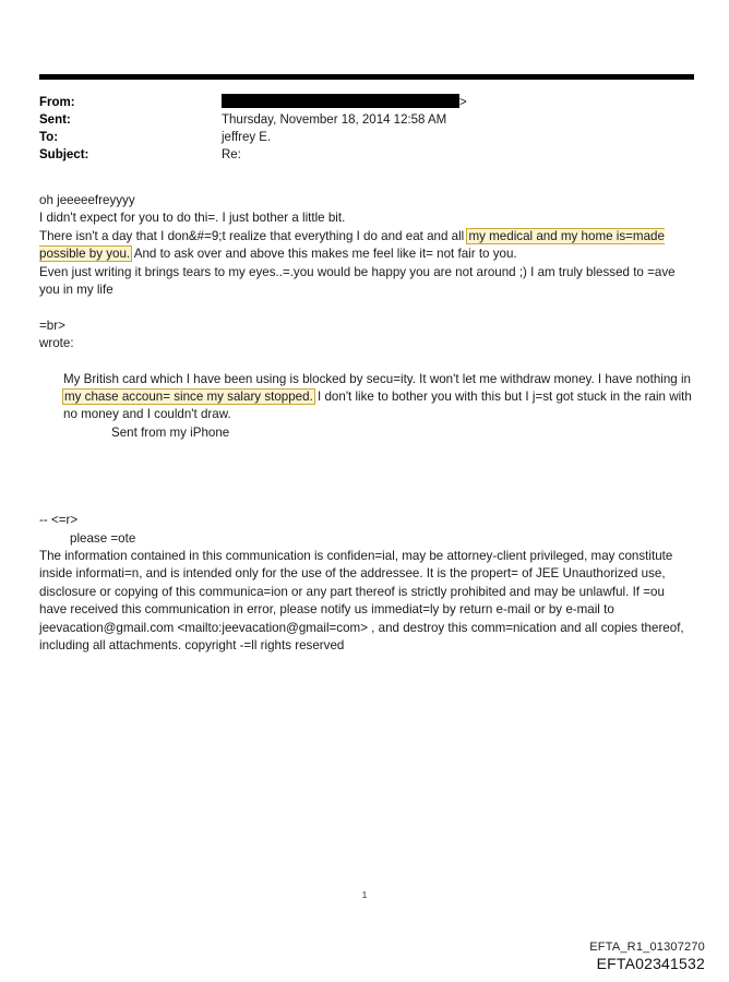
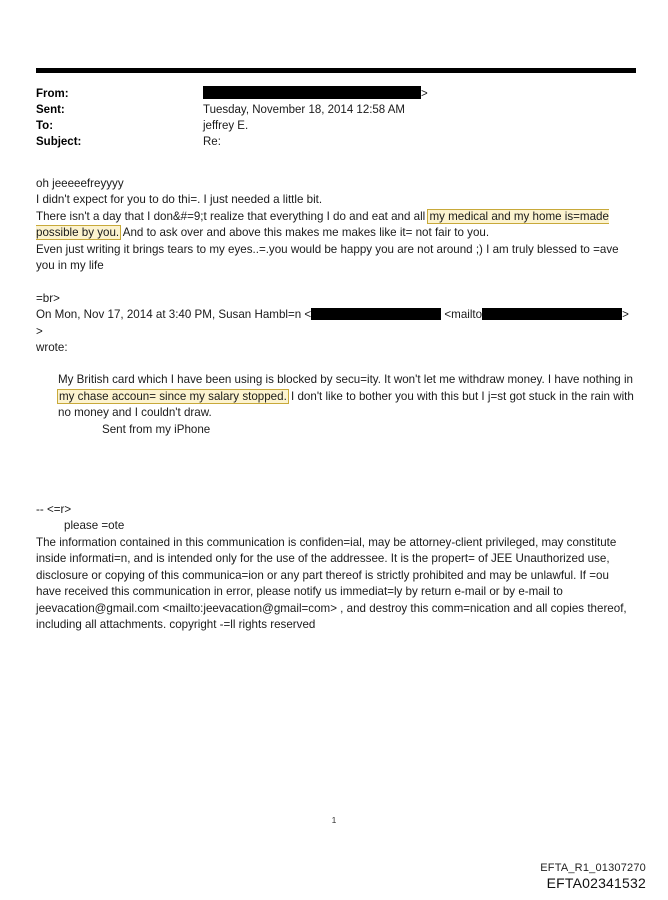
  From:
  >
  Sent:
- Thursday, November 18, 2014 12:58 AM
+ Tuesday, November 18, 2014 12:58 AM
  To:
  jeffrey E.
  Subject:
  Re:
  oh jeeeeefreyyyy
- I didn't expect for you to do thi=. I just bother a little bit.
+ I didn't expect for you to do thi=. I just needed a little bit.
- There isn't a day that I don&#=9;t realize that everything I do and eat and all my medical and my home is=made possible by you. And to ask over and above this makes me feel like it= not fair to you.
+ There isn't a day that I don&#=9;t realize that everything I do and eat and all my medical and my home is=made possible by you. And to ask over and above this makes me makes like it= not fair to you.
  Even just writing it brings tears to my eyes..=.you would be happy you are not around ;) I am truly blessed to =ave you in my life
  =br>
+ On Mon, Nov 17, 2014 at 3:40 PM, Susan Hambl=n < <mailto > >
  wrote:
  My British card which I have been using is blocked by secu=ity. It won't let me withdraw money. I have nothing in my chase accoun= since my salary stopped. I don't like to bother you with this but I j=st got stuck in the rain with no money and I couldn't draw.
  Sent from my iPhone
  -- <=r>
  please =ote
  The information contained in this communication is confiden=ial, may be attorney-client privileged, may constitute inside informati=n, and is intended only for the use of the addressee. It is the propert= of JEE Unauthorized use, disclosure or copying of this communica=ion or any part thereof is strictly prohibited and may be unlawful. If =ou have received this communication in error, please notify us immediat=ly by return e-mail or by e-mail to jeevacation@gmail.com <mailto:jeevacation@gmail=com> , and destroy this comm=nication and all copies thereof, including all attachments. copyright -=ll rights reserved
  1
  EFTA_R1_01307270
  EFTA02341532
